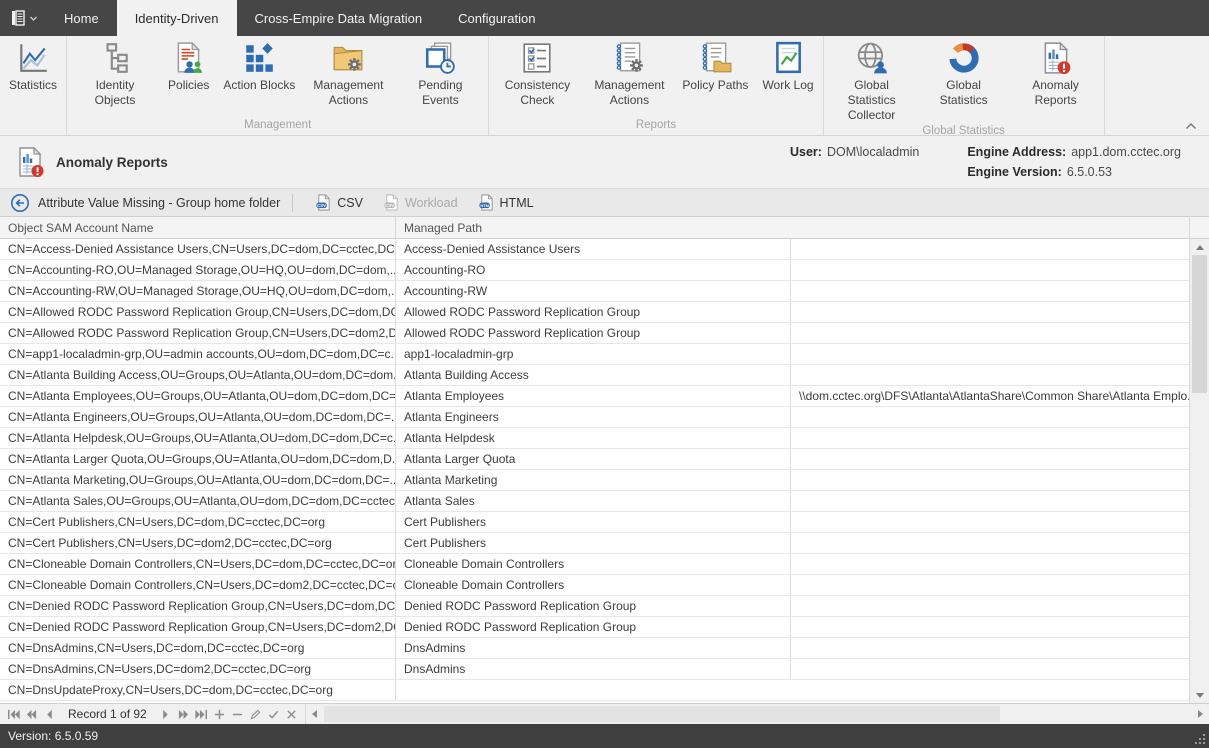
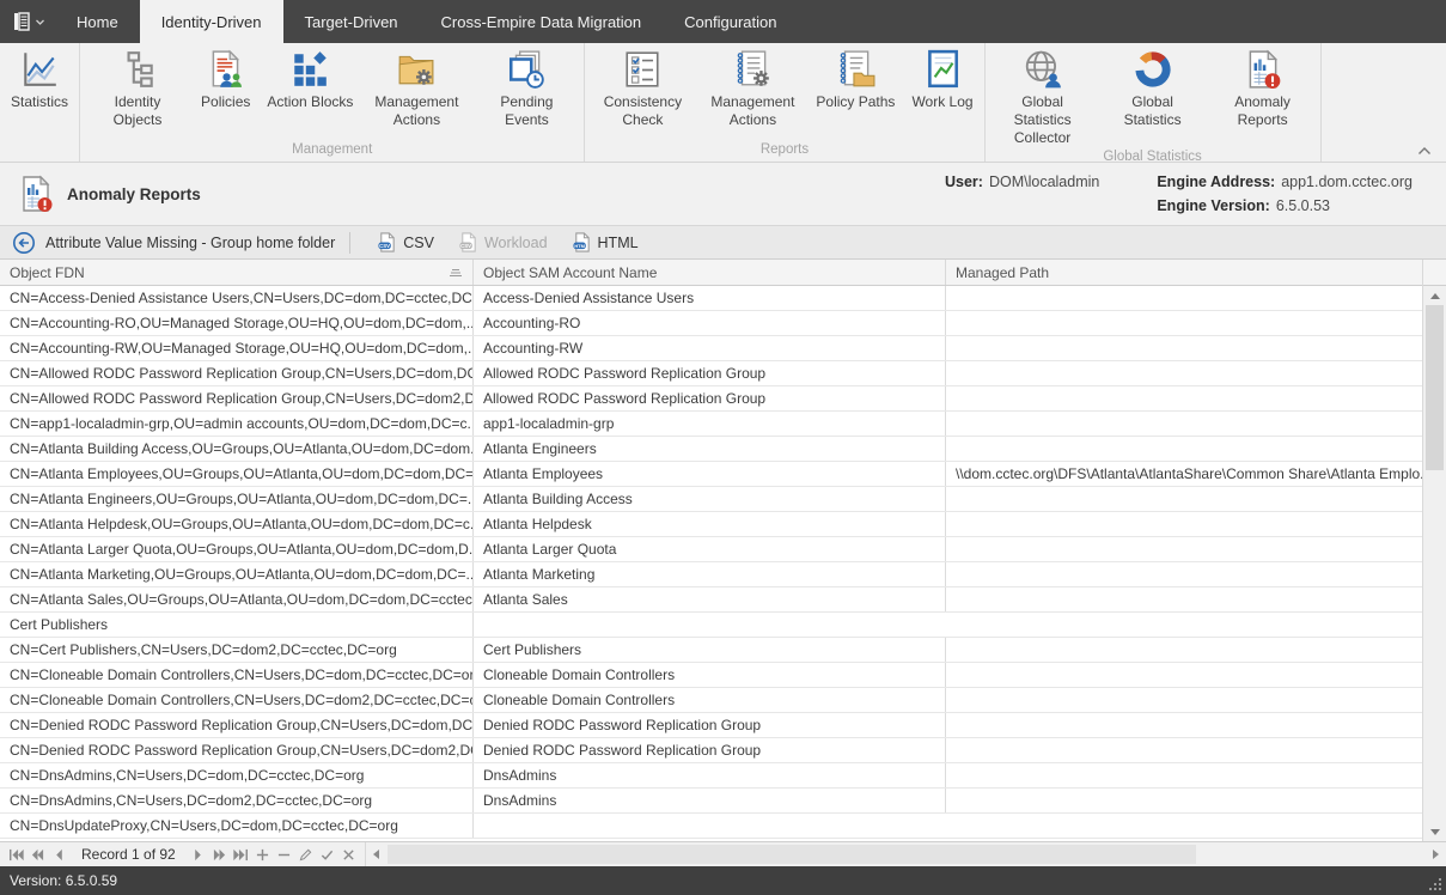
  Home
  Identity-Driven
+ Target-Driven
  Cross-Empire Data Migration
  Configuration
  Statistics
  Identity Objects
  Policies
  Action Blocks
  Management Actions
  Pending Events
  Management
  Consistency Check
  Management Actions
  Policy Paths
  Work Log
  Reports
  Global Statistics Collector
  Global Statistics
  Anomaly Reports
  Global Statistics
  Anomaly Reports
  User: DOM\localadmin
  Engine Address: app1.dom.cctec.org
  Engine Version: 6.5.0.53
  Attribute Value Missing - Group home folder
  CSV
  Workload
  HTML
+ Object FDN
  Object SAM Account Name
  Managed Path
  CN=Access-Denied Assistance Users,CN=Users,DC=dom,DC=cctec,DC
  Access-Denied Assistance Users
  CN=Accounting-RO,OU=Managed Storage,OU=HQ,OU=dom,DC=dom,..
  Accounting-RO
  CN=Accounting-RW,OU=Managed Storage,OU=HQ,OU=dom,DC=dom,..
  Accounting-RW
  CN=Allowed RODC Password Replication Group,CN=Users,DC=dom,DC
  Allowed RODC Password Replication Group
  CN=Allowed RODC Password Replication Group,CN=Users,DC=dom2,D
  Allowed RODC Password Replication Group
  CN=app1-localadmin-grp,OU=admin accounts,OU=dom,DC=dom,DC=c..
  app1-localadmin-grp
  CN=Atlanta Building Access,OU=Groups,OU=Atlanta,OU=dom,DC=dom.
- Atlanta Building Access
+ Atlanta Engineers
  CN=Atlanta Employees,OU=Groups,OU=Atlanta,OU=dom,DC=dom,DC=
  Atlanta Employees
  \\dom.cctec.org\DFS\Atlanta\AtlantaShare\Common Share\Atlanta Emplo
  CN=Atlanta Engineers,OU=Groups,OU=Atlanta,OU=dom,DC=dom,DC=..
- Atlanta Engineers
+ Atlanta Building Access
  CN=Atlanta Helpdesk,OU=Groups,OU=Atlanta,OU=dom,DC=dom,DC=c.
  Atlanta Helpdesk
  CN=Atlanta Larger Quota,OU=Groups,OU=Atlanta,OU=dom,DC=dom,D.
  Atlanta Larger Quota
  CN=Atlanta Marketing,OU=Groups,OU=Atlanta,OU=dom,DC=dom,DC=..
  Atlanta Marketing
  CN=Atlanta Sales,OU=Groups,OU=Atlanta,OU=dom,DC=dom,DC=cctec
  Atlanta Sales
- CN=Cert Publishers,CN=Users,DC=dom,DC=cctec,DC=org
  Cert Publishers
  CN=Cert Publishers,CN=Users,DC=dom2,DC=cctec,DC=org
  Cert Publishers
  CN=Cloneable Domain Controllers,CN=Users,DC=dom,DC=cctec,DC=or
  Cloneable Domain Controllers
  CN=Cloneable Domain Controllers,CN=Users,DC=dom2,DC=cctec,DC=o
  Cloneable Domain Controllers
  CN=Denied RODC Password Replication Group,CN=Users,DC=dom,DC
  Denied RODC Password Replication Group
  CN=Denied RODC Password Replication Group,CN=Users,DC=dom2,D
  Denied RODC Password Replication Group
  CN=DnsAdmins,CN=Users,DC=dom,DC=cctec,DC=org
  DnsAdmins
  CN=DnsAdmins,CN=Users,DC=dom2,DC=cctec,DC=org
  DnsAdmins
  CN=DnsUpdateProxy,CN=Users,DC=dom,DC=cctec,DC=org
  Record 1 of 92
  Version: 6.5.0.59
